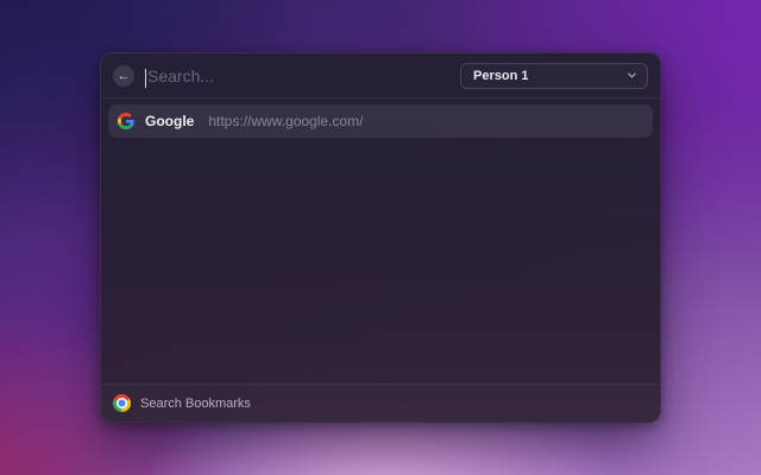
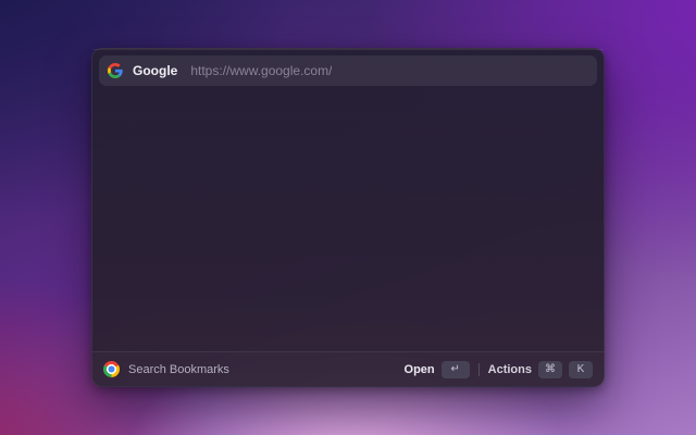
- ←
- Search...
- Person 1
  Google
  https://www.google.com/
  Search Bookmarks
+ Open
+ ↵
+ Actions
+ ⌘
+ K
